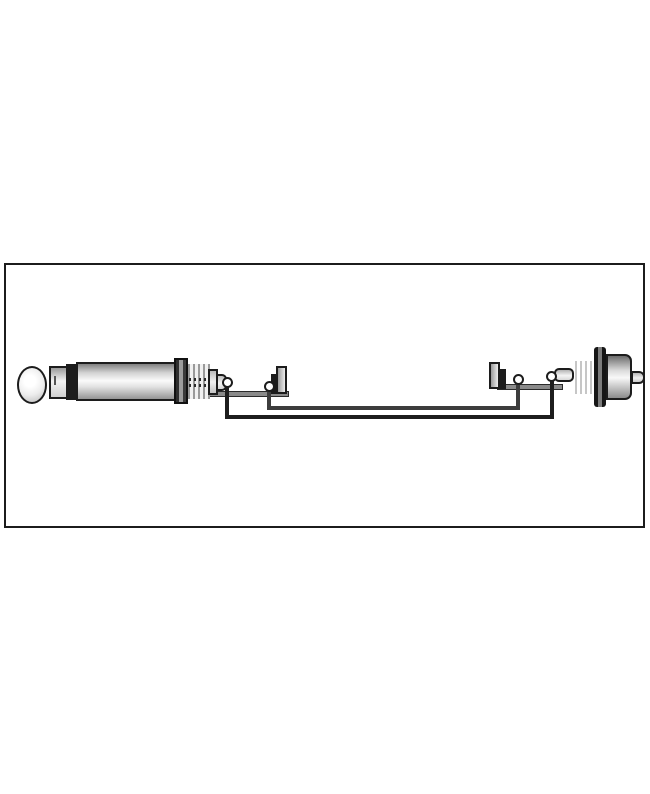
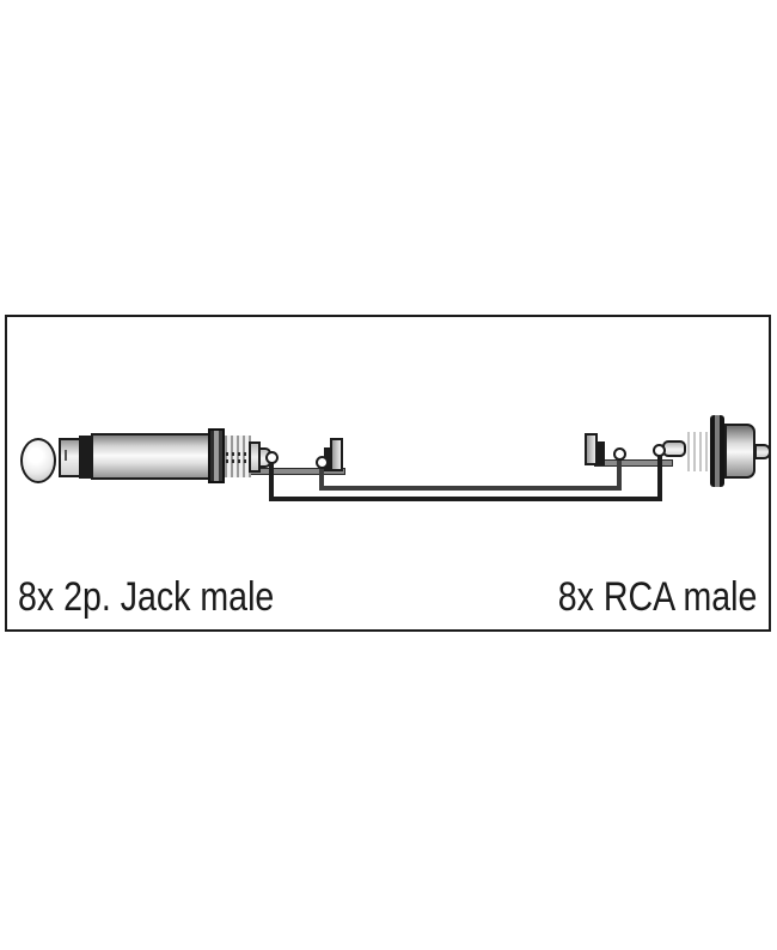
+ 8x 2p. Jack male
+ 8x RCA male
